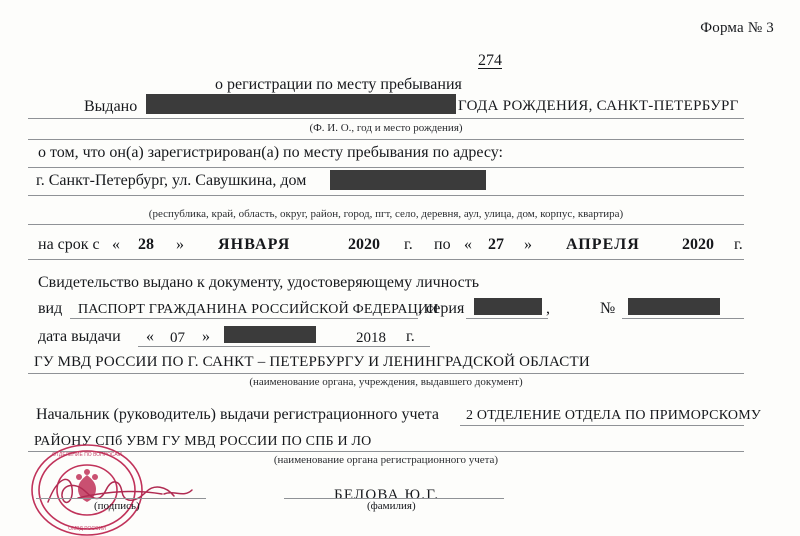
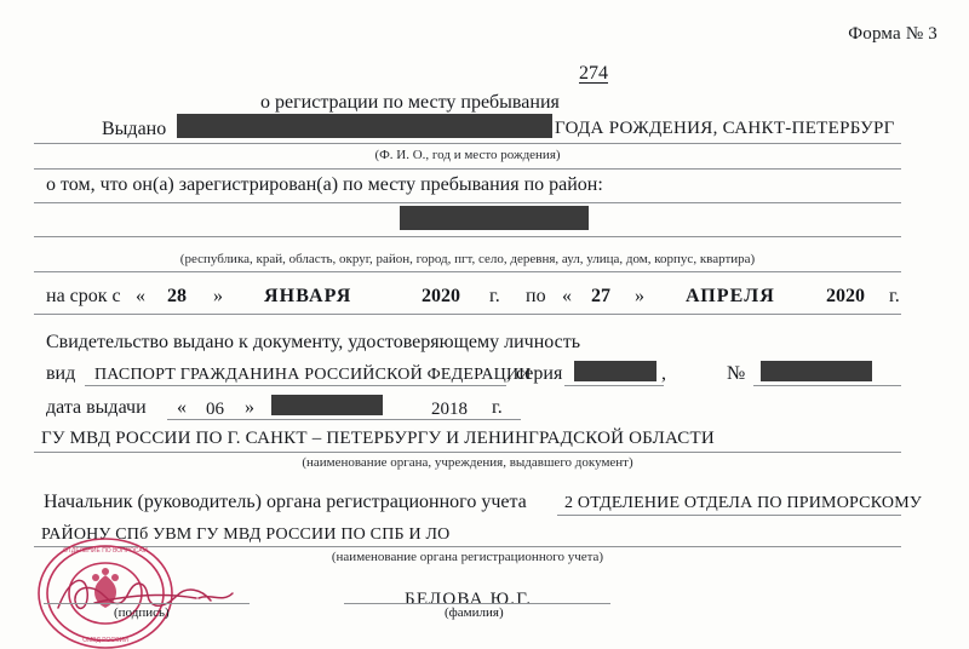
  Форма № 3
  274
  о регистрации по месту пребывания
  Выдано
  ГОДА РОЖДЕНИЯ, САНКТ-ПЕТЕРБУРГ
  (Ф. И. О., год и место рождения)
- о том, что он(а) зарегистрирован(а) по месту пребывания по адресу:
+ о том, что он(а) зарегистрирован(а) по месту пребывания по район:
- г. Санкт-Петербург, ул. Савушкина, дом
  (республика, край, область, округ, район, город, пгт, село, деревня, аул, улица, дом, корпус, квартира)
  на срок с
  «
  28
  »
  ЯНВАРЯ
  2020
  г.
  по
  «
  27
  »
  АПРЕЛЯ
  2020
  г.
  Свидетельство выдано к документу, удостоверяющему личность
  вид
  ПАСПОРТ ГРАЖДАНИНА РОССИЙСКОЙ ФЕДЕРАЦИИ
  , серия
  ,
  №
  дата выдачи
  «
- 07
+ 06
  »
  2018
  г.
  ГУ МВД РОССИИ ПО Г. САНКТ – ПЕТЕРБУРГУ И ЛЕНИНГРАДСКОЙ ОБЛАСТИ
  (наименование органа, учреждения, выдавшего документ)
- Начальник (руководитель) выдачи регистрационного учета
+ Начальник (руководитель) органа регистрационного учета
  2 ОТДЕЛЕНИЕ ОТДЕЛА ПО ПРИМОРСКОМУ
  РАЙОНУ СПб УВМ ГУ МВД РОССИИ ПО СПБ И ЛО
  (наименование органа регистрационного учета)
  (подпись)
  БЕЛОВА Ю.Г.
  (фамилия)
